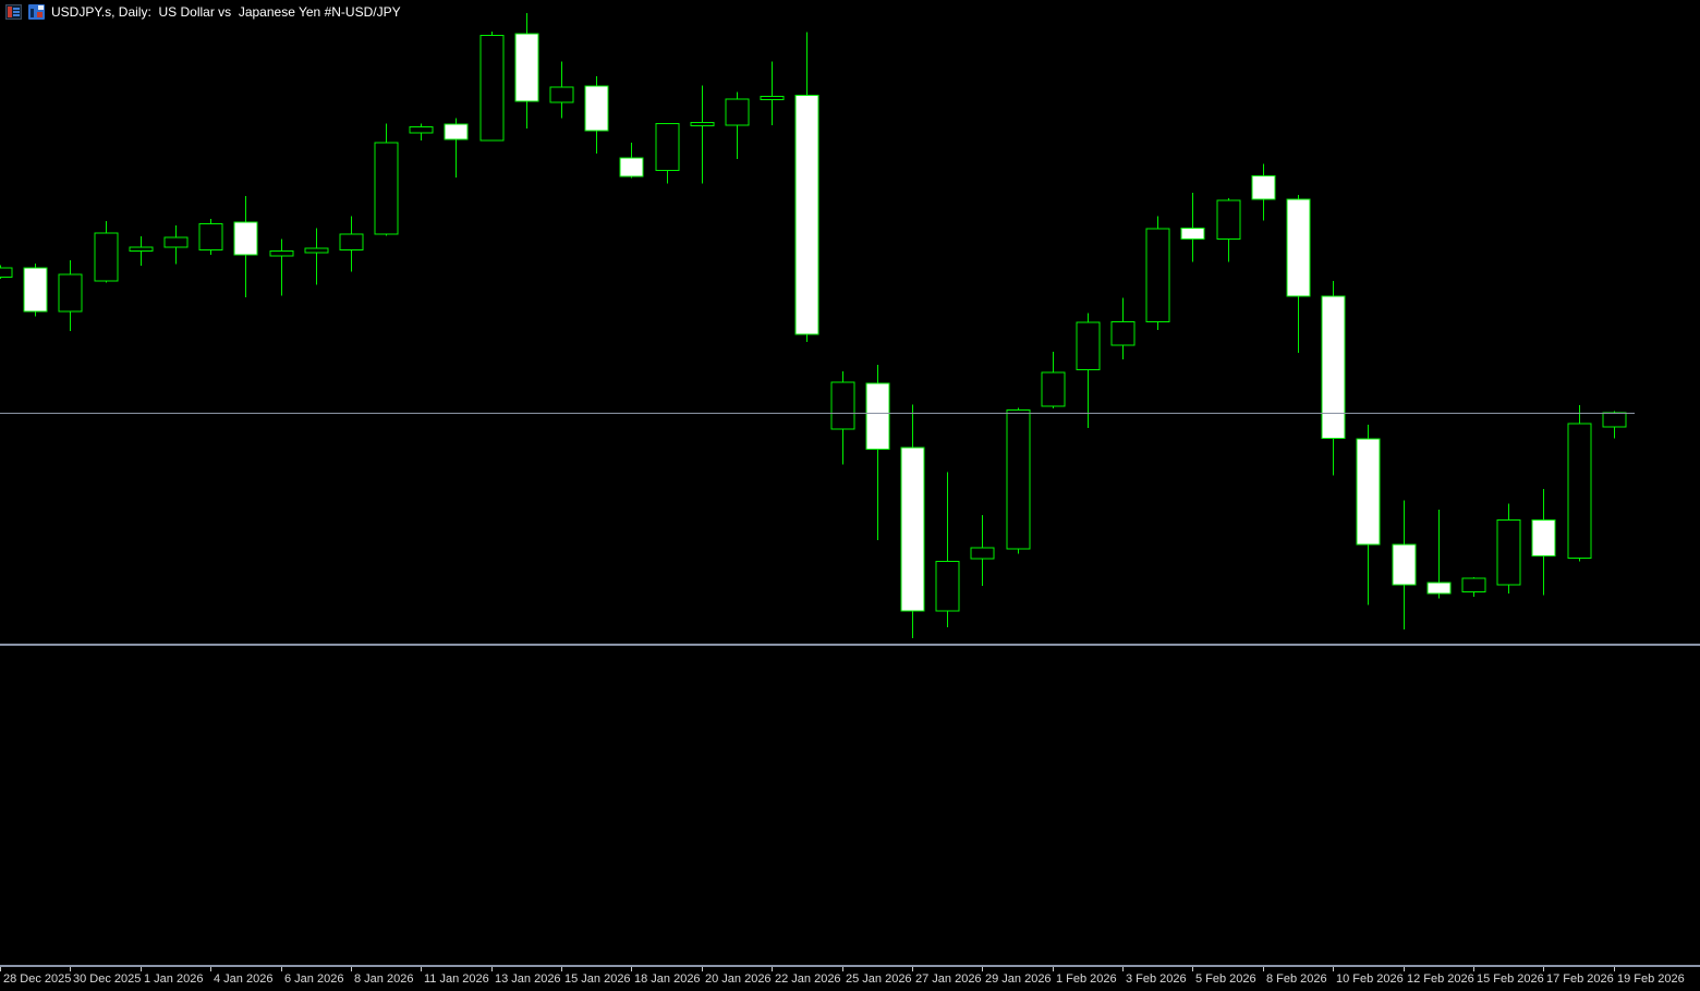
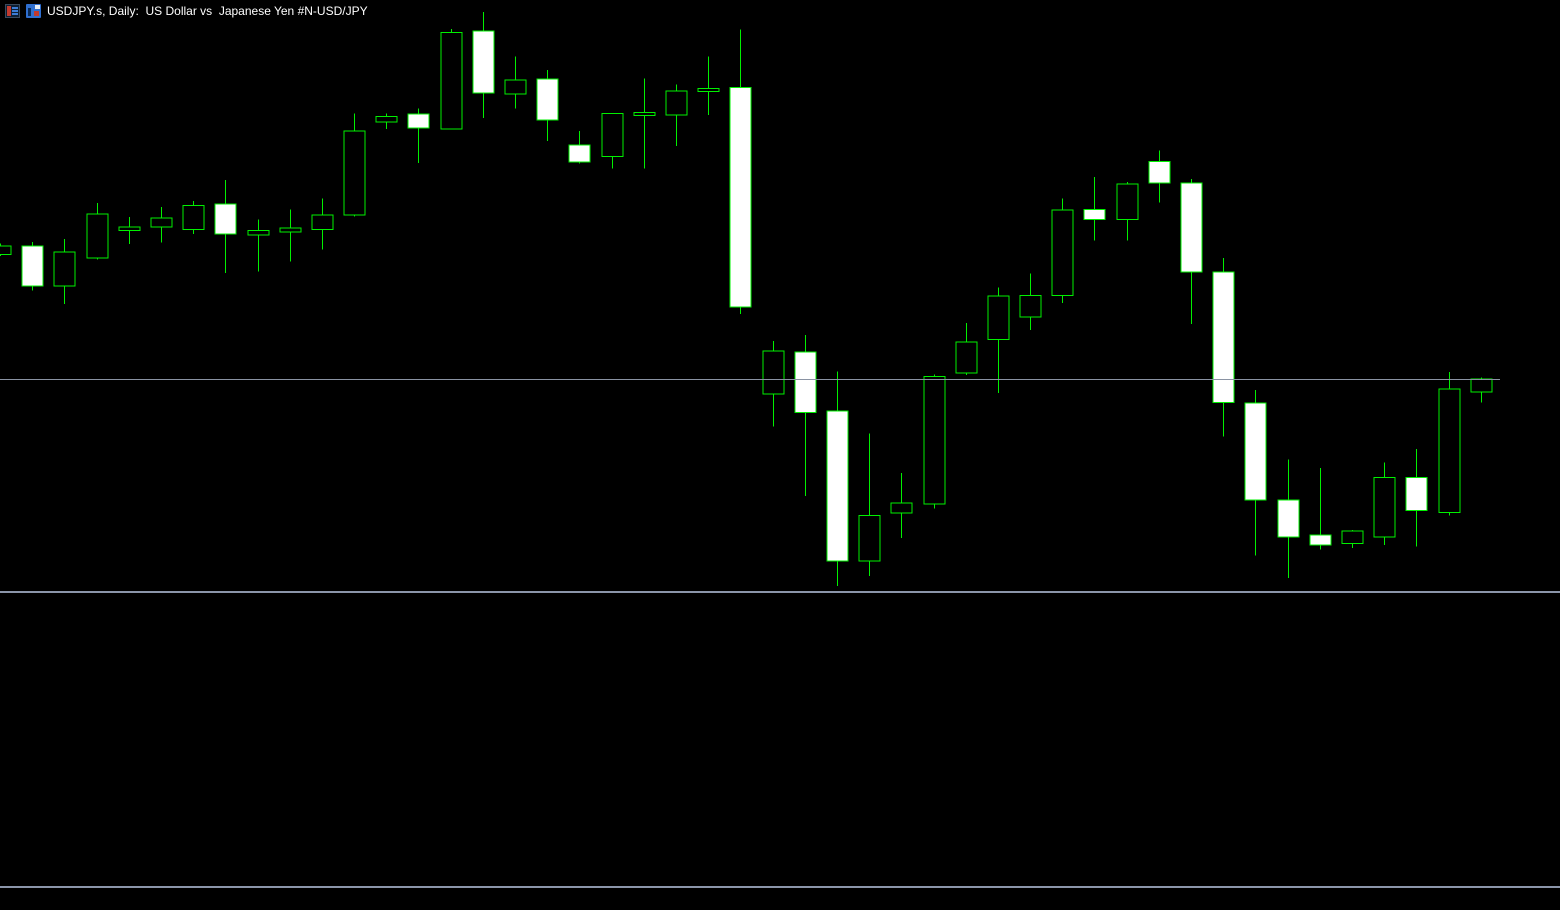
  USDJPY.s, Daily: US Dollar vs Japanese Yen #N-USD/JPY
- 28 Dec 2025
- 30 Dec 2025
- 1 Jan 2026
- 4 Jan 2026
- 6 Jan 2026
- 8 Jan 2026
- 11 Jan 2026
- 13 Jan 2026
- 15 Jan 2026
- 18 Jan 2026
- 20 Jan 2026
- 22 Jan 2026
- 25 Jan 2026
- 27 Jan 2026
- 29 Jan 2026
- 1 Feb 2026
- 3 Feb 2026
- 5 Feb 2026
- 8 Feb 2026
- 10 Feb 2026
- 12 Feb 2026
- 15 Feb 2026
- 17 Feb 2026
- 19 Feb 2026
